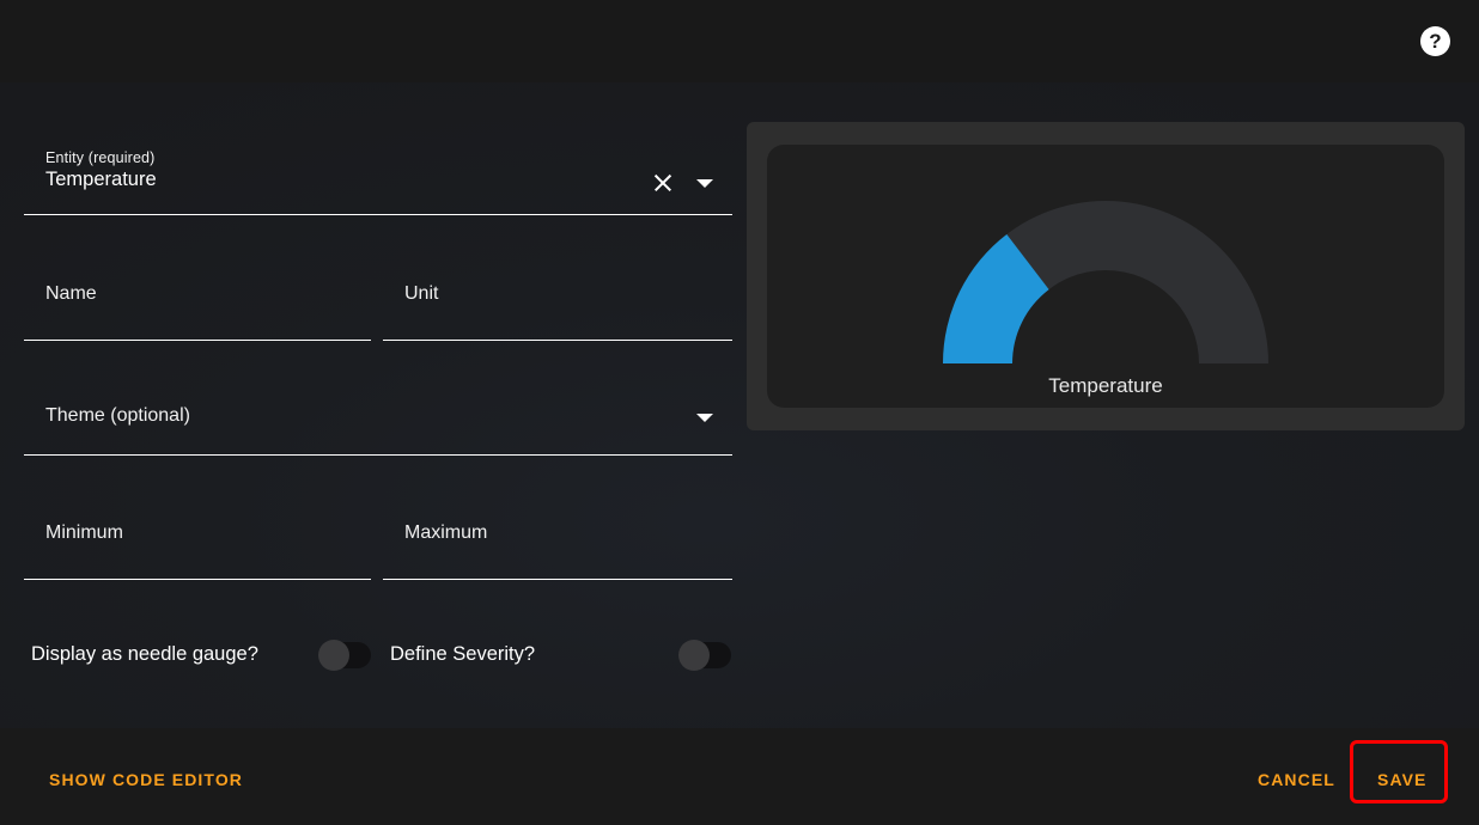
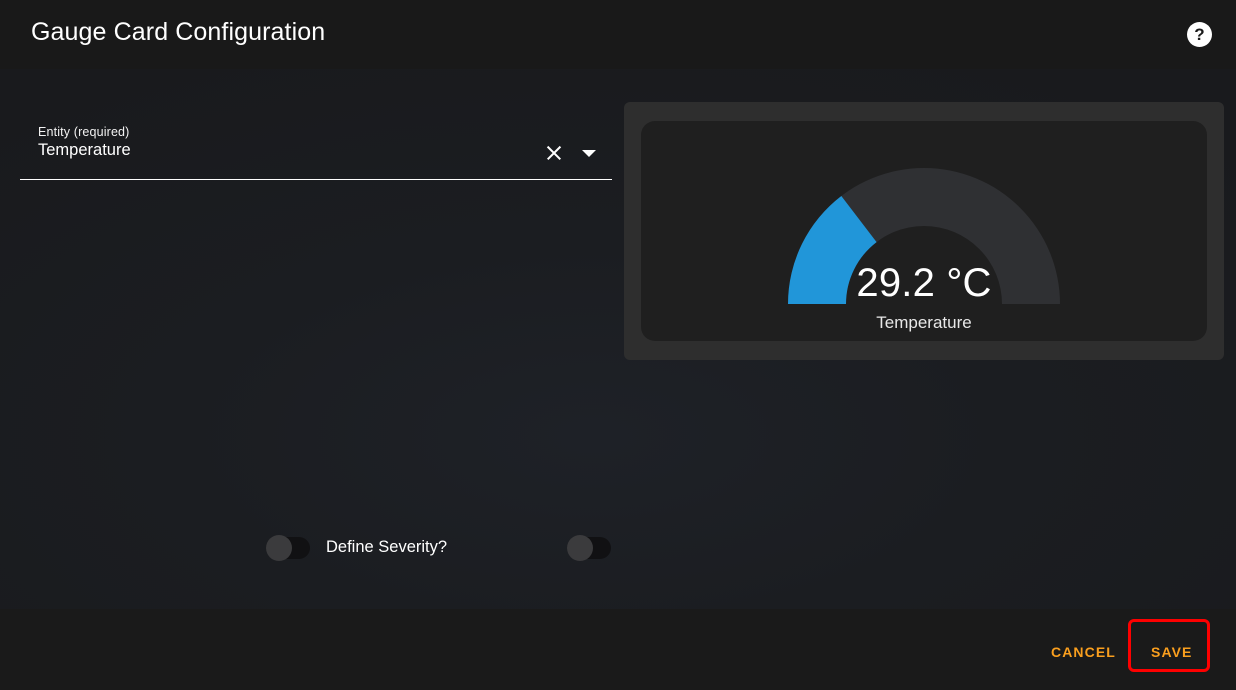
+ Gauge Card Configuration
  ?
  Entity (required)
  Temperature
- Name
- Unit
- Theme (optional)
- Minimum
- Maximum
- Display as needle gauge?
  Define Severity?
+ 29.2 °C
  Temperature
- SHOW CODE EDITOR
  CANCEL
  SAVE
